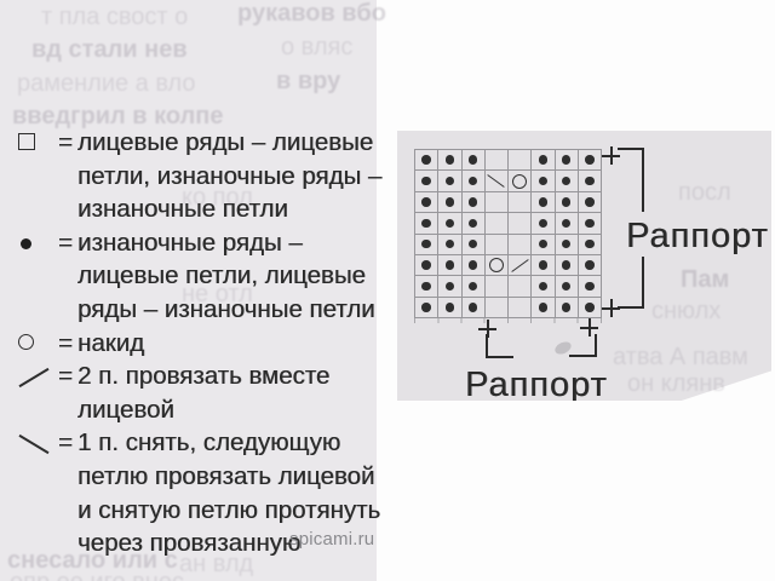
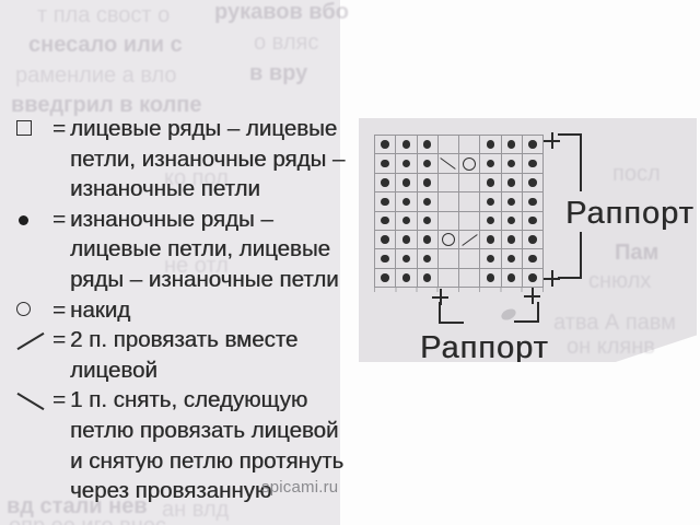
  Раппорт
  Раппорт
  рукавов вбо
- вд стали нев
+ снесало или с
  в вру
  введгрил в колпе
  ко пол
  не отл
- снесало или с
+ вд стали нев
  Пам
  он клянв
  =
  лицевые ряды – лицевые
  петли, изнаночные ряды –
  изнаночные петли
  =
  изнаночные ряды –
  лицевые петли, лицевые
  ряды – изнаночные петли
  =
  накид
  =
  2 п. провязать вместе
  лицевой
  =
  1 п. снять, следующую
  петлю провязать лицевой
  и снятую петлю протянуть
  через провязанную
  spicami.ru
